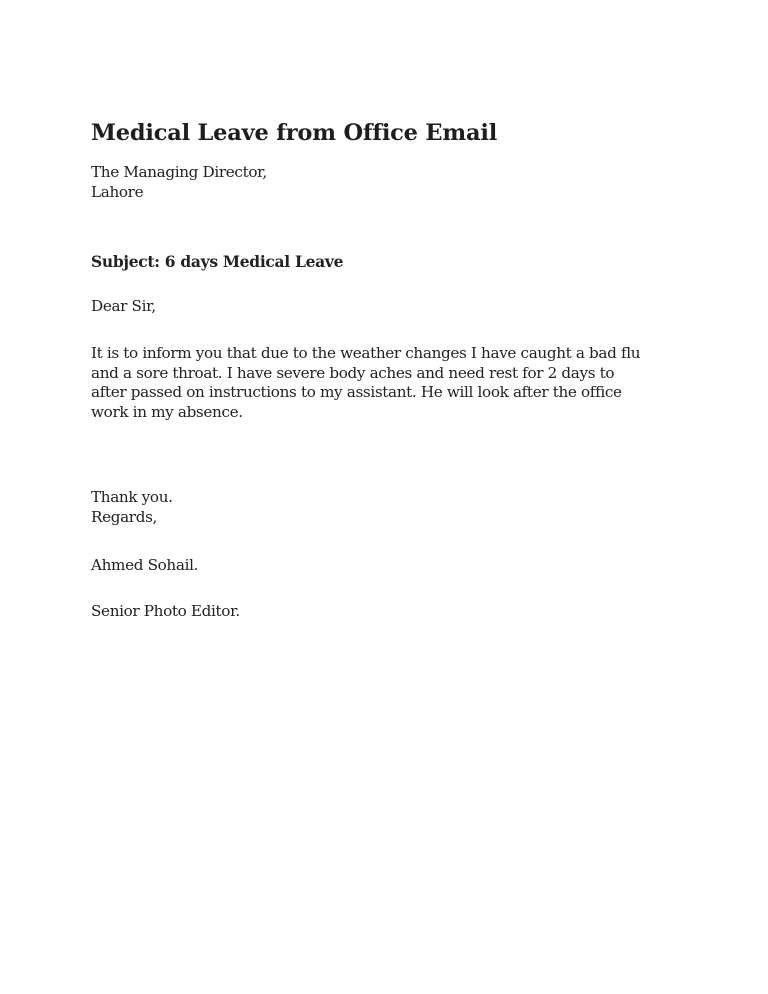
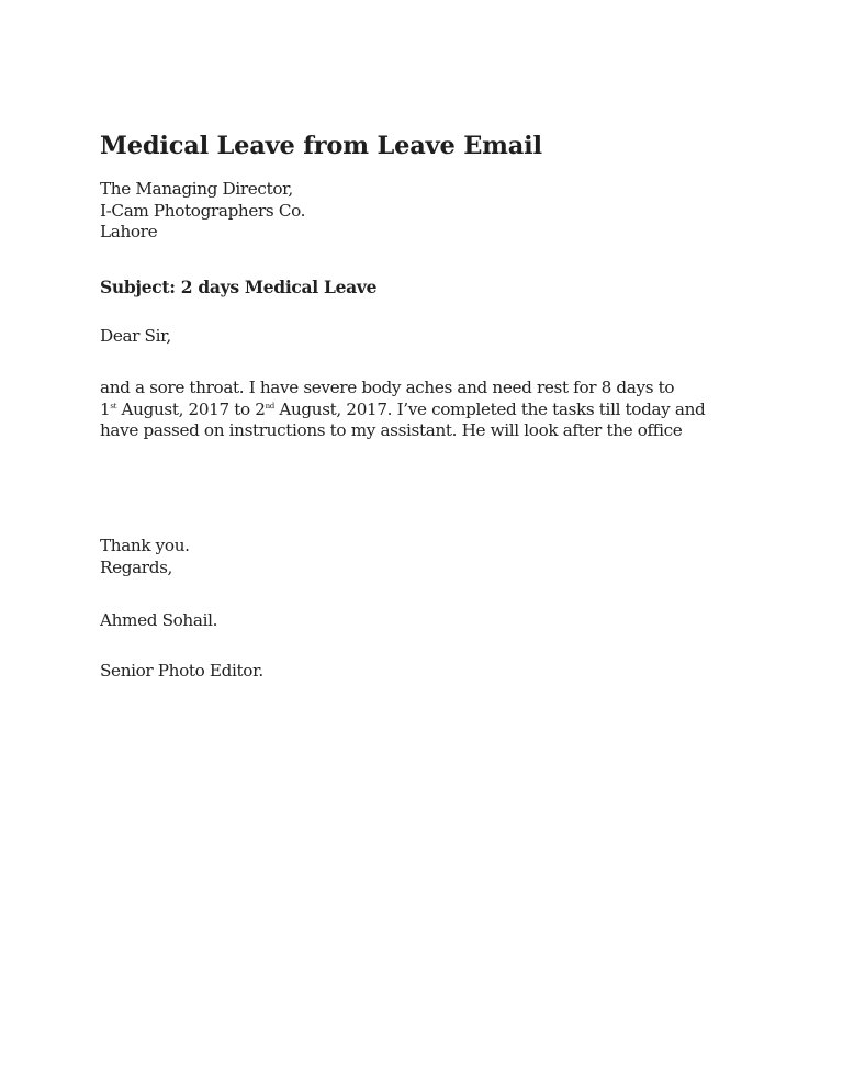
- Medical Leave from Office Email
+ Medical Leave from Leave Email
  The Managing Director,
+ I-Cam Photographers Co.
  Lahore
- Subject: 6 days Medical Leave
+ Subject: 2 days Medical Leave
  Dear Sir,
- It is to inform you that due to the weather changes I have caught a bad flu
- and a sore throat. I have severe body aches and need rest for 2 days to
+ and a sore throat. I have severe body aches and need rest for 8 days to
+ 1st August, 2017 to 2nd August, 2017. I’ve completed the tasks till today and
- after passed on instructions to my assistant. He will look after the office
+ have passed on instructions to my assistant. He will look after the office
- work in my absence.
  Thank you.
  Regards,
  Ahmed Sohail.
  Senior Photo Editor.
